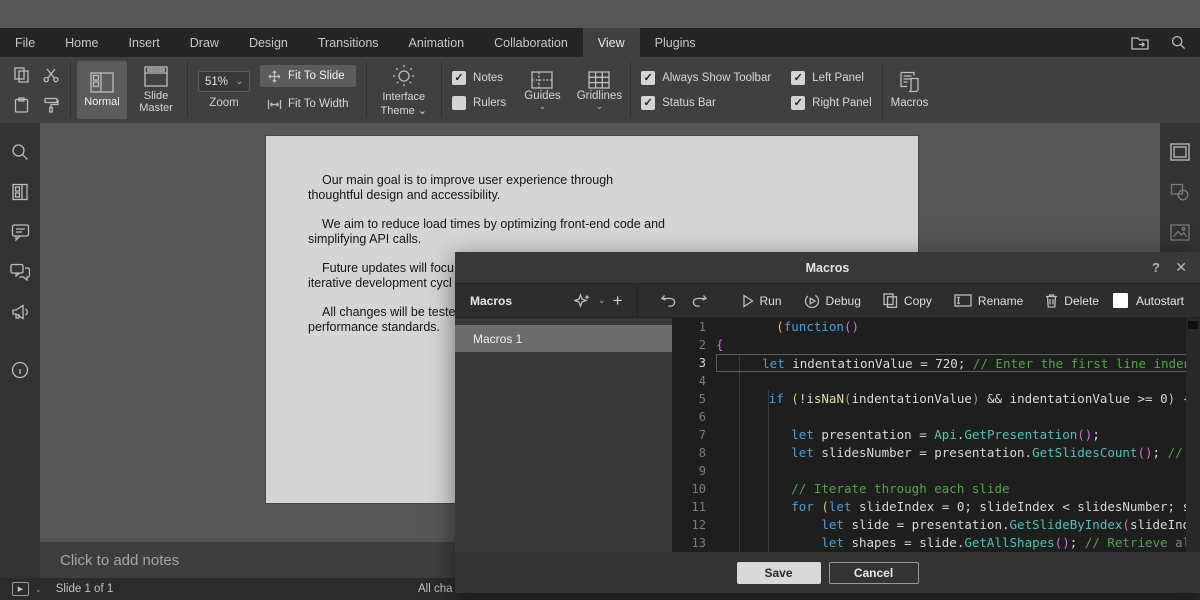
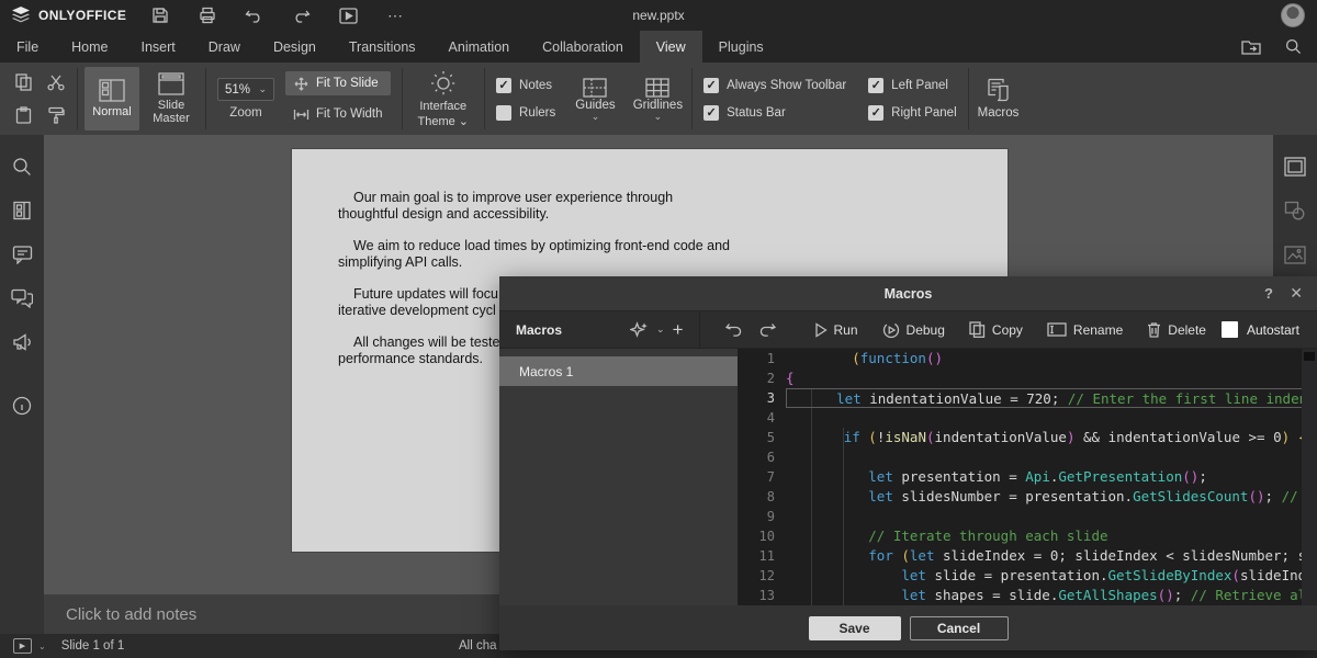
+ ONLYOFFICE
+ ⋯
+ new.pptx
  File
  Home
  Insert
  Draw
  Design
  Transitions
  Animation
  Collaboration
  View
  Plugins
  Normal
  Slide Master
  51%
  ⌄
  Zoom
  Fit To Slide
  Fit To Width
  Interface
  Theme ⌄
  ✓
  Notes
  Rulers
  Guides
  ⌄
  Gridlines
  ⌄
  ✓
  Always Show Toolbar
  ✓
  Status Bar
  ✓
  Left Panel
  ✓
  Right Panel
  Macros
  Our main goal is to improve user experience through
  thoughtful design and accessibility.
  We aim to reduce load times by optimizing front-end code and
  simplifying API calls.
  Future updates will focu
  iterative development cycl
  All changes will be teste
  performance standards.
  Click to add notes
  ⌄
  Slide 1 of 1
  All cha
  Macros
  ?
  ✕
  Macros
  ⌄
  +
  Run
  Debug
  Copy
  Rename
  Delete
  Autostart
  Macros 1
  1
  (function()
  2
  {
  3
  let indentationValue = 720; // Enter the first line inde
  4
  5
  if (!isNaN(indentationValue) && indentationValue >= 0)
  6
  7
  let presentation = Api.GetPresentation();
  8
  let slidesNumber = presentation.GetSlidesCount(); //
  9
  10
  // Iterate through each slide
  11
  for (let slideIndex = 0; slideIndex < slidesNumber;
  12
  let slide = presentation.GetSlideByIndex(slideIn
  13
  let shapes = slide.GetAllShapes(); // Retrieve a
  Save
  Cancel
